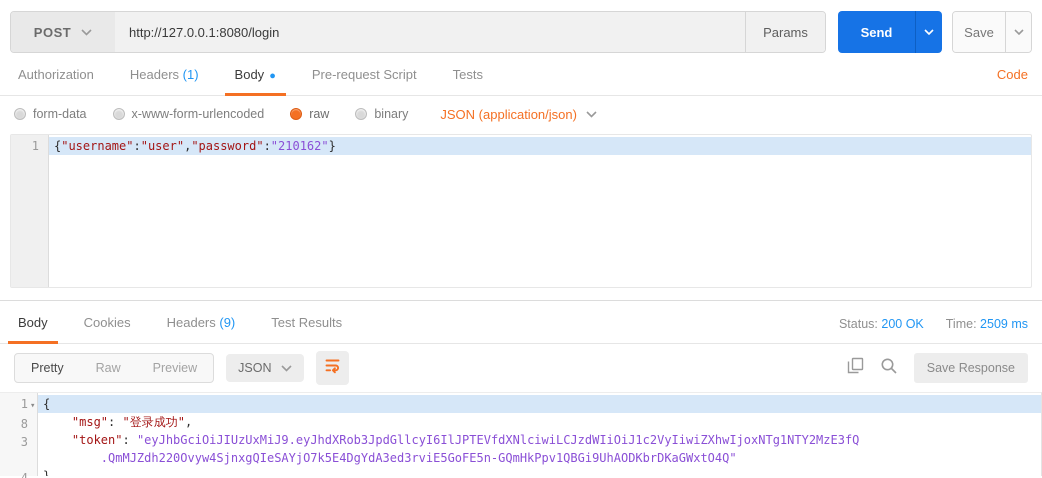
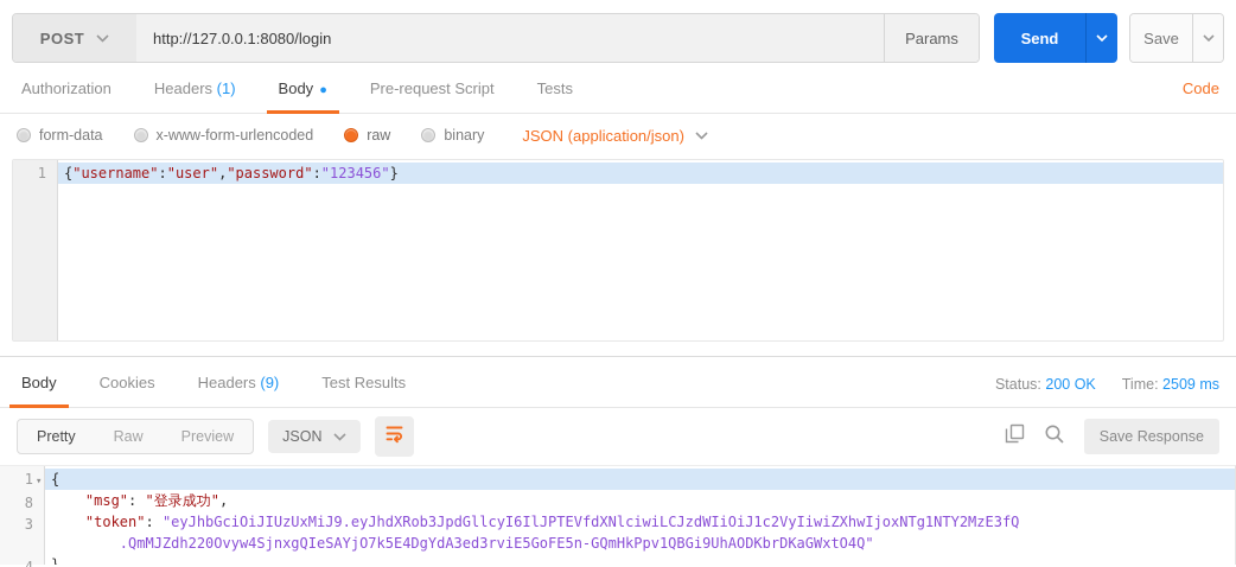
  POST
  http://127.0.0.1:8080/login
  Params
  Send
  Save
  Authorization
  Headers (1)
  Body ●
  Pre-request Script
  Tests
  Code
  form-data
  x-www-form-urlencoded
  raw
  binary
  JSON (application/json)
  1
- {"username":"user","password":"210162"}
+ {"username":"user","password":"123456"}
  Body
  Cookies
  Headers (9)
  Test Results
  Status: 200 OK
  Time: 2509 ms
  Pretty
  Raw
  Preview
  JSON
  Save Response
  1 ▾
  8
  3
  {
  "msg": "登录成功",
  "token": "eyJhbGciOiJIUzUxMiJ9.eyJhdXRob3JpdGllcyI6IlJPTEVfdXNlciwiLCJzdWIiOiJ1c2VyIiwiZXhwIjoxNTg1NTY2MzE3fQ
  .QmMJZdh220Ovyw4SjnxgQIeSAYjO7k5E4DgYdA3ed3rviE5GoFE5n-GQmHkPpv1QBGi9UhAODKbrDKaGWxtO4Q"
